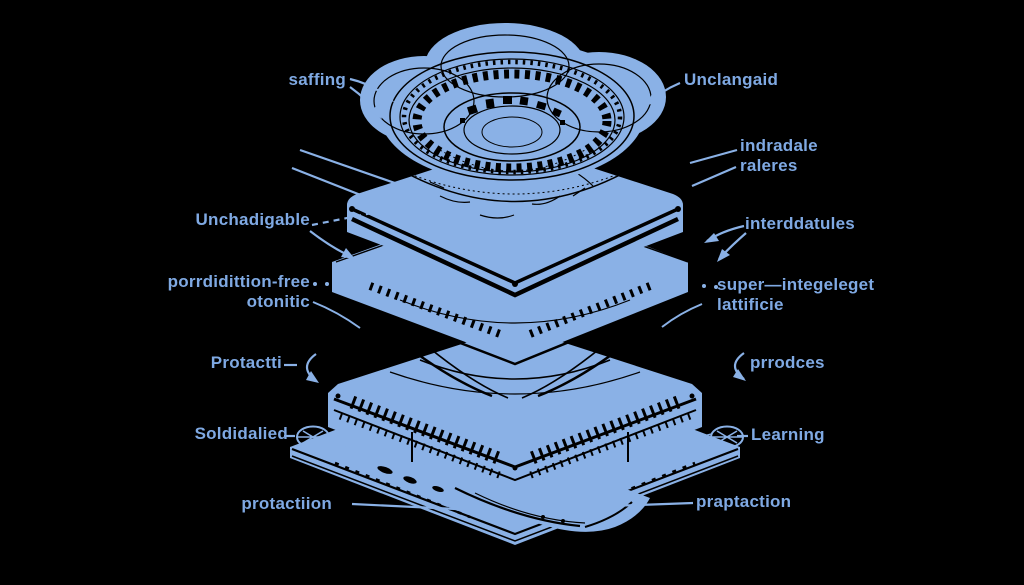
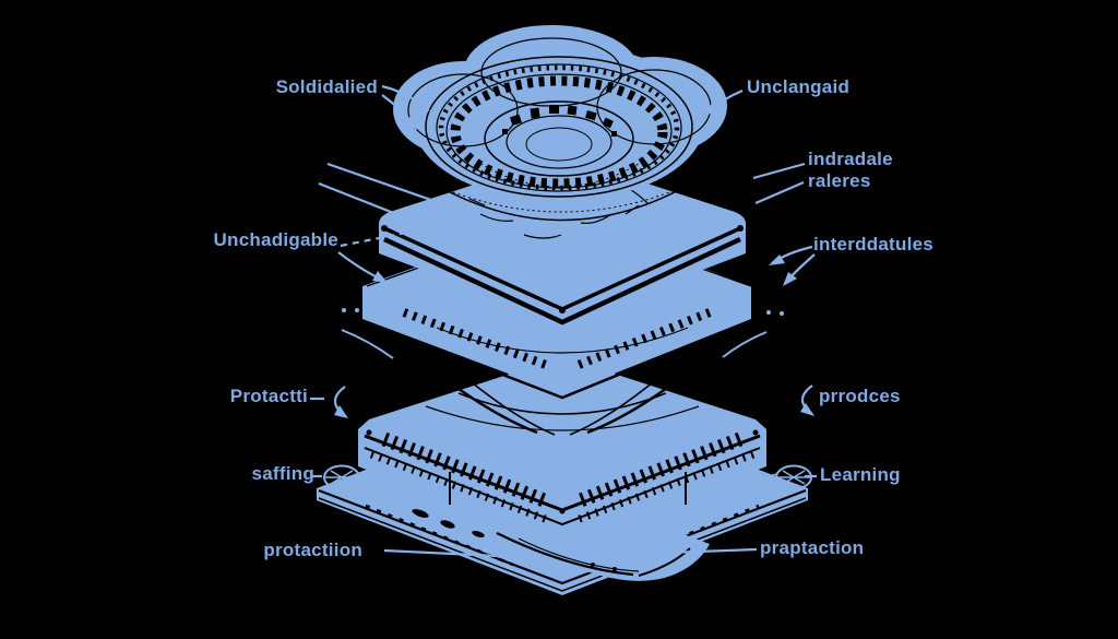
- saffing
+ Soldidalied
  Unchadigable
- porrdidittion-free
- otonitic
  Protactti
- Soldidalied
+ saffing
  protactiion
  Unclangaid
  indradale
  raleres
  interddatules
- super—integeleget
- lattificie
  prrodces
  Learning
  praptaction
